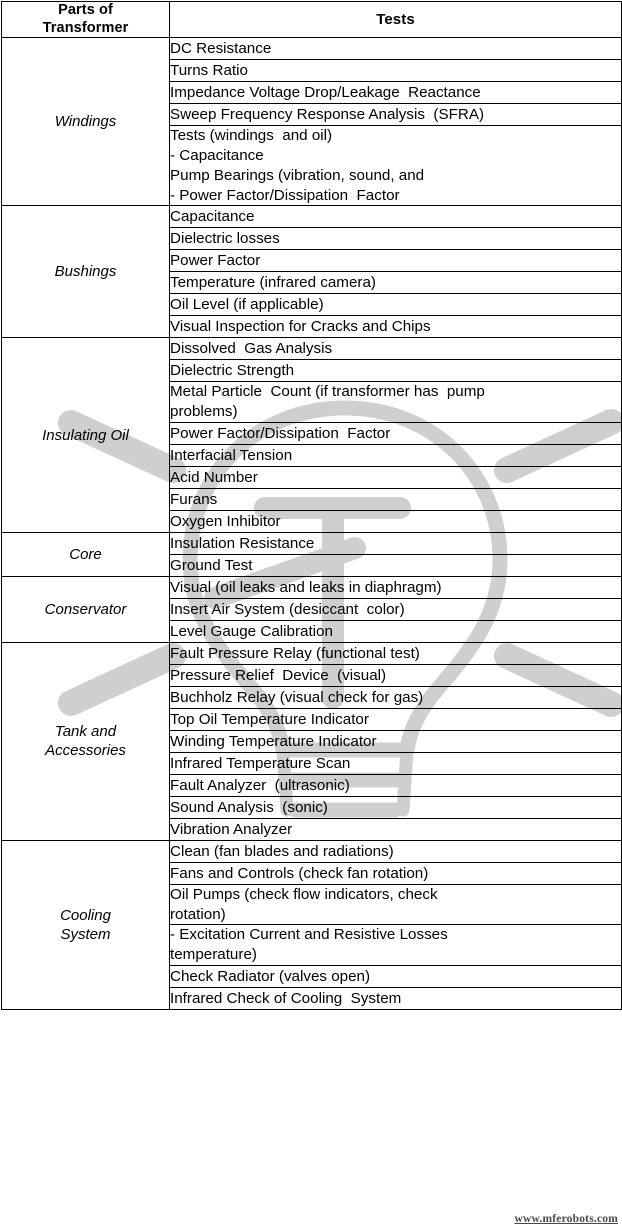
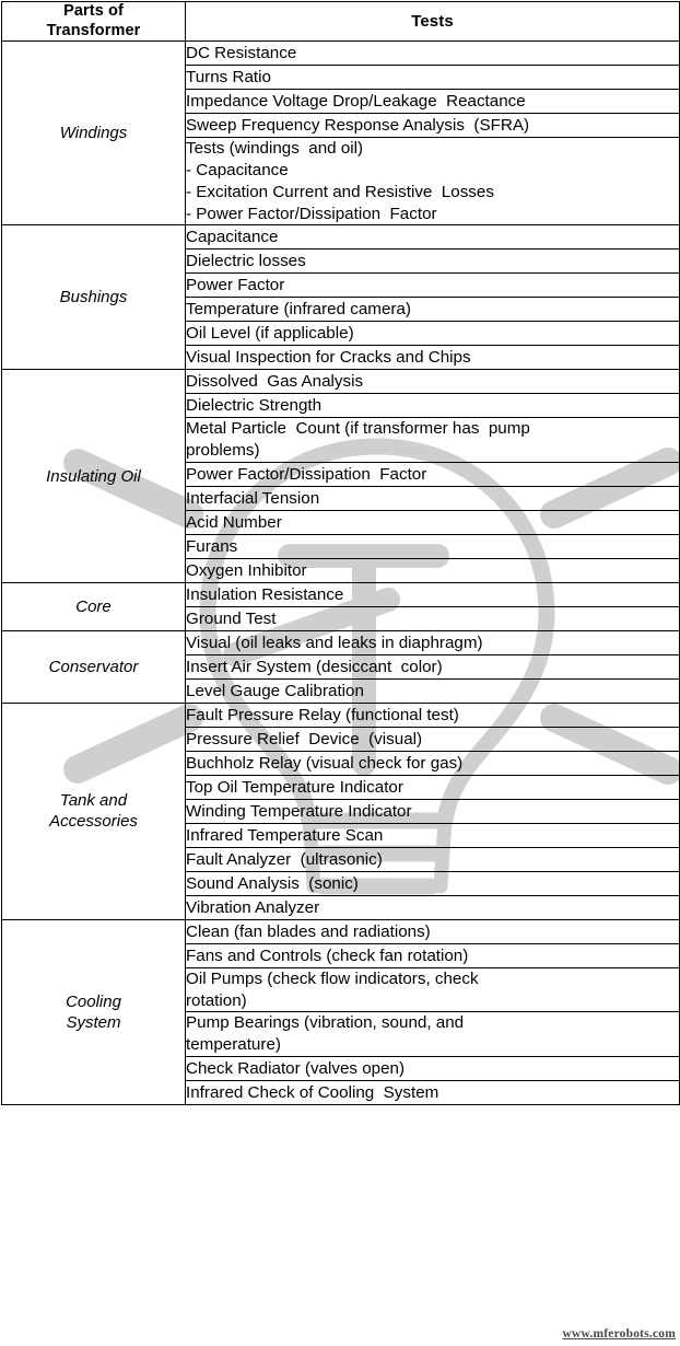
  Parts of Transformer	Tests
  Windings	DC Resistance
  Turns Ratio
  Impedance Voltage Drop/Leakage Reactance
  Sweep Frequency Response Analysis (SFRA)
- Tests (windings and oil)- CapacitancePump Bearings (vibration, sound, and- Power Factor/Dissipation Factor
+ Tests (windings and oil)- Capacitance- Excitation Current and Resistive Losses- Power Factor/Dissipation Factor
  Bushings	Capacitance
  Dielectric losses
  Power Factor
  Temperature (infrared camera)
  Oil Level (if applicable)
  Visual Inspection for Cracks and Chips
  Insulating Oil	Dissolved Gas Analysis
  Dielectric Strength
  Metal Particle Count (if transformer has pumpproblems)
  Power Factor/Dissipation Factor
  Interfacial Tension
  Acid Number
  Furans
  Oxygen Inhibitor
  Core	Insulation Resistance
  Ground Test
  Conservator	Visual (oil leaks and leaks in diaphragm)
  Insert Air System (desiccant color)
  Level Gauge Calibration
  Tank andAccessories	Fault Pressure Relay (functional test)
  Pressure Relief Device (visual)
  Buchholz Relay (visual check for gas)
  Top Oil Temperature Indicator
  Winding Temperature Indicator
  Infrared Temperature Scan
  Fault Analyzer (ultrasonic)
  Sound Analysis (sonic)
  Vibration Analyzer
  CoolingSystem	Clean (fan blades and radiations)
  Fans and Controls (check fan rotation)
  Oil Pumps (check flow indicators, checkrotation)
- - Excitation Current and Resistive Lossestemperature)
+ Pump Bearings (vibration, sound, andtemperature)
  Check Radiator (valves open)
  Infrared Check of Cooling System
  www.mferobots.com
